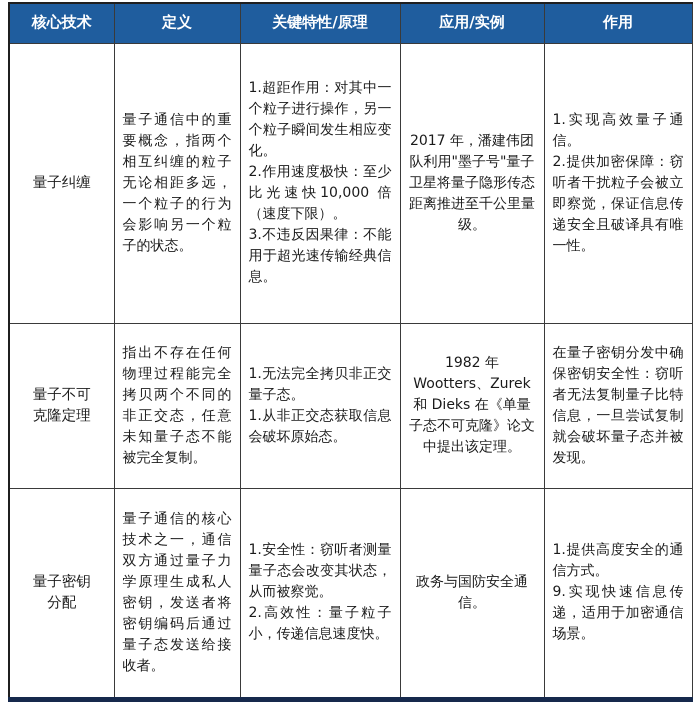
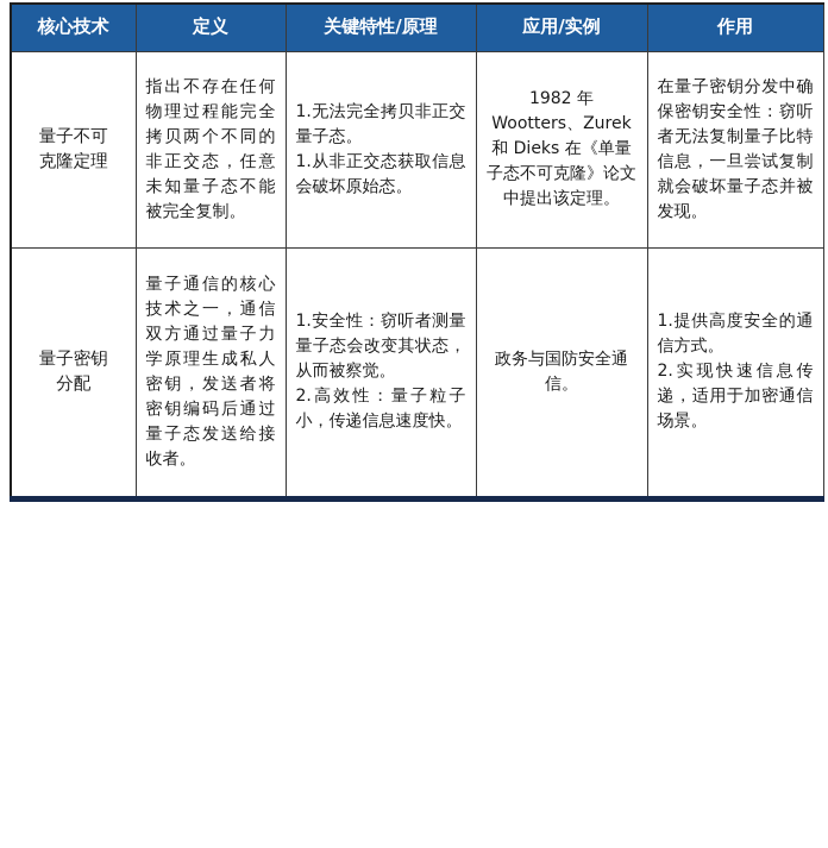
  核心技术	定义	关键特性/原理	应用/实例	作用
- 量子纠缠	量子通信中的重要概念，指两个相互纠缠的粒子无论相距多远，一个粒子的行为会影响另一个粒子的状态。	1.超距作用：对其中一个粒子进行操作，另一个粒子瞬间发生相应变化。 2.作用速度极快：至少比光速快10,000 倍（速度下限）。 3.不违反因果律：不能用于超光速传输经典信息。	2017 年，潘建伟团队利用"墨子号"量子卫星将量子隐形传态距离推进至千公里量级。	1.实现高效量子通信。 2.提供加密保障：窃听者干扰粒子会被立即察觉，保证信息传递安全且破译具有唯一性。
  量子不可 克隆定理	指出不存在任何物理过程能完全拷贝两个不同的非正交态，任意未知量子态不能被完全复制。	1.无法完全拷贝非正交量子态。 1.从非正交态获取信息会破坏原始态。	1982 年 Wootters、Zurek 和 Dieks 在《单量子态不可克隆》论文中提出该定理。	在量子密钥分发中确保密钥安全性：窃听者无法复制量子比特信息，一旦尝试复制就会破坏量子态并被发现。
- 量子密钥 分配	量子通信的核心技术之一，通信双方通过量子力学原理生成私人密钥，发送者将密钥编码后通过量子态发送给接收者。	1.安全性：窃听者测量量子态会改变其状态，从而被察觉。 2.高效性：量子粒子小，传递信息速度快。	政务与国防安全通信。	1.提供高度安全的通信方式。 9.实现快速信息传递，适用于加密通信场景。
+ 量子密钥 分配	量子通信的核心技术之一，通信双方通过量子力学原理生成私人密钥，发送者将密钥编码后通过量子态发送给接收者。	1.安全性：窃听者测量量子态会改变其状态，从而被察觉。 2.高效性：量子粒子小，传递信息速度快。	政务与国防安全通信。	1.提供高度安全的通信方式。 2.实现快速信息传递，适用于加密通信场景。
